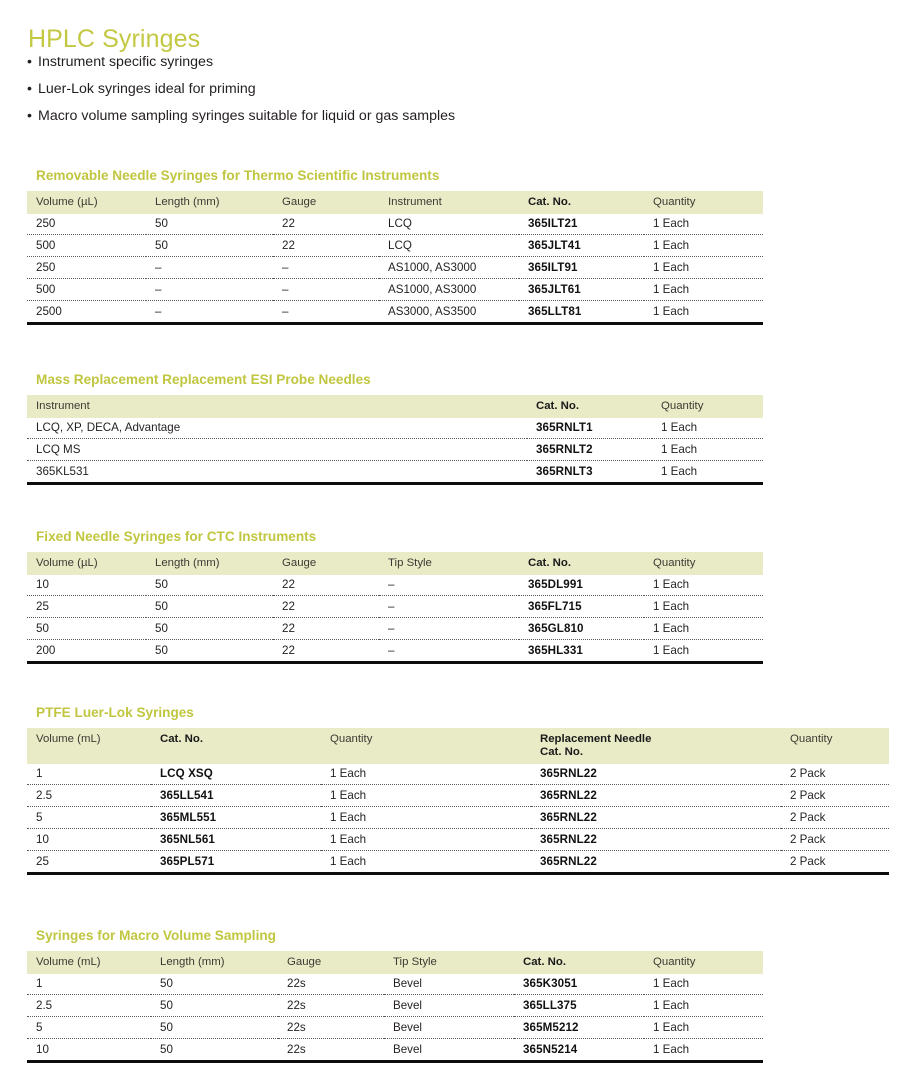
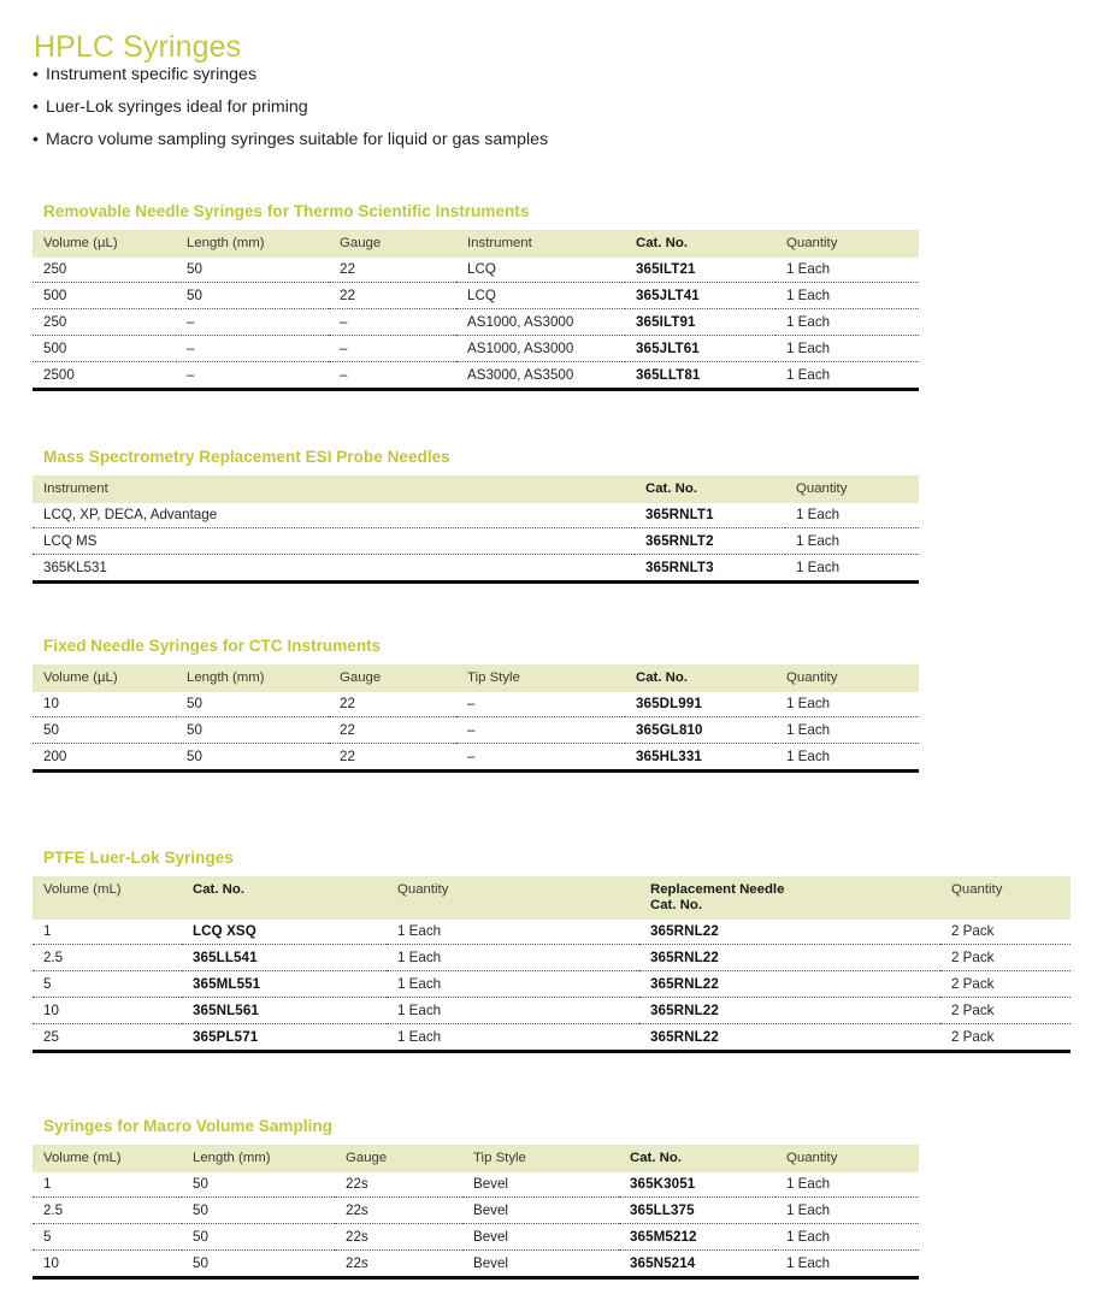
  HPLC Syringes
  • Instrument specific syringes
  • Luer-Lok syringes ideal for priming
  • Macro volume sampling syringes suitable for liquid or gas samples
  Removable Needle Syringes for Thermo Scientific Instruments
  Volume (µL)	Length (mm)	Gauge	Instrument	Cat. No.	Quantity
  250	50	22	LCQ	365ILT21	1 Each
  500	50	22	LCQ	365JLT41	1 Each
  250	–	–	AS1000, AS3000	365ILT91	1 Each
  500	–	–	AS1000, AS3000	365JLT61	1 Each
  2500	–	–	AS3000, AS3500	365LLT81	1 Each
- Mass Replacement Replacement ESI Probe Needles
+ Mass Spectrometry Replacement ESI Probe Needles
  Instrument	Cat. No.	Quantity
  LCQ, XP, DECA, Advantage	365RNLT1	1 Each
  LCQ MS	365RNLT2	1 Each
  365KL531	365RNLT3	1 Each
  Fixed Needle Syringes for CTC Instruments
  Volume (µL)	Length (mm)	Gauge	Tip Style	Cat. No.	Quantity
  10	50	22	–	365DL991	1 Each
- 25	50	22	–	365FL715	1 Each
  50	50	22	–	365GL810	1 Each
  200	50	22	–	365HL331	1 Each
  PTFE Luer-Lok Syringes
  Volume (mL)	Cat. No.	Quantity	Replacement NeedleCat. No.	Quantity
  1	LCQ XSQ	1 Each	365RNL22	2 Pack
  2.5	365LL541	1 Each	365RNL22	2 Pack
  5	365ML551	1 Each	365RNL22	2 Pack
  10	365NL561	1 Each	365RNL22	2 Pack
  25	365PL571	1 Each	365RNL22	2 Pack
  Syringes for Macro Volume Sampling
  Volume (mL)	Length (mm)	Gauge	Tip Style	Cat. No.	Quantity
  1	50	22s	Bevel	365K3051	1 Each
  2.5	50	22s	Bevel	365LL375	1 Each
  5	50	22s	Bevel	365M5212	1 Each
  10	50	22s	Bevel	365N5214	1 Each
